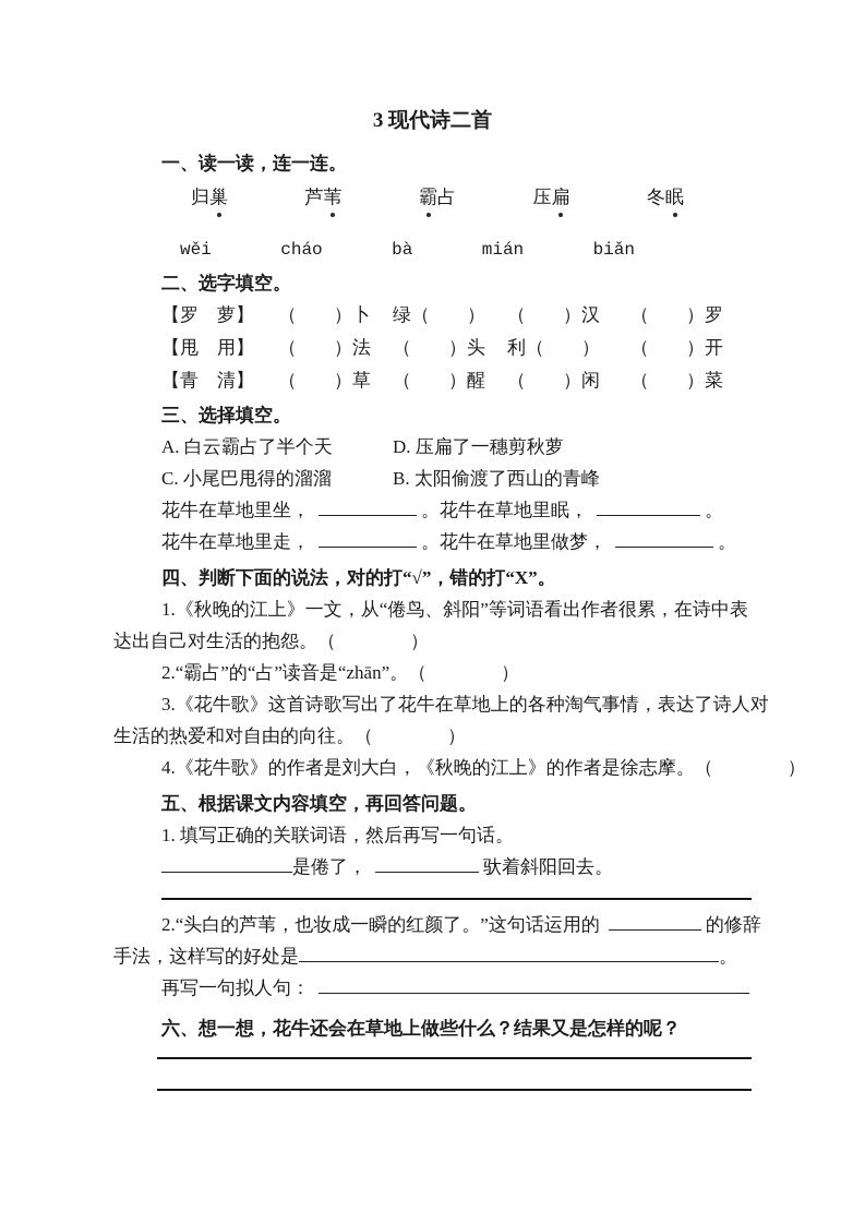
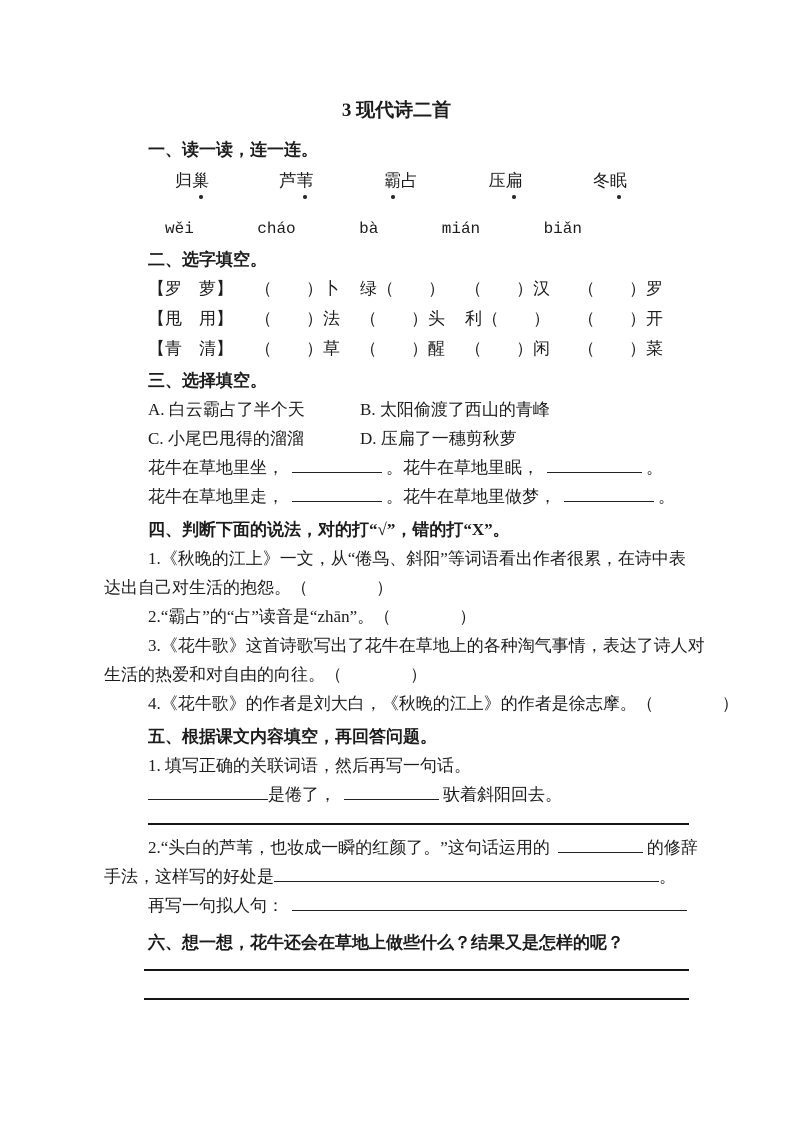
  3 现代诗二首
  一、读一读，连一连。
  归巢
  芦苇
  霸占
  压扁
  冬眠
  wěi
  cháo
  bà
  mián
  biǎn
  二、选字填空。
  【罗 萝】
  （ ）卜
  绿（ ）
  （ ）汉
  （ ）罗
  【甩 用】
  （ ）法
  （ ）头
  利（ ）
  （ ）开
  【青 清】
  （ ）草
  （ ）醒
  （ ）闲
  （ ）菜
  三、选择填空。
  A. 白云霸占了半个天
- D. 压扁了一穗剪秋萝
+ B. 太阳偷渡了西山的青峰
  C. 小尾巴甩得的溜溜
- B. 太阳偷渡了西山的青峰
+ D. 压扁了一穗剪秋萝
  花牛在草地里坐， 。花牛在草地里眠， 。
  花牛在草地里走， 。花牛在草地里做梦， 。
  四、判断下面的说法，对的打“√”，错的打“X”。
  1.《秋晚的江上》一文，从“倦鸟、斜阳”等词语看出作者很累，在诗中表
  达出自己对生活的抱怨。（ ）
  2.“霸占”的“占”读音是“zhān”。（ ）
  3.《花牛歌》这首诗歌写出了花牛在草地上的各种淘气事情，表达了诗人对
  生活的热爱和对自由的向往。（ ）
  4.《花牛歌》的作者是刘大白，《秋晚的江上》的作者是徐志摩。（ ）
  五、根据课文内容填空，再回答问题。
  1. 填写正确的关联词语，然后再写一句话。
  是倦了， 驮着斜阳回去。
  2.“头白的芦苇，也妆成一瞬的红颜了。”这句话运用的 的修辞
  手法，这样写的好处是 。
  再写一句拟人句：
  六、想一想，花牛还会在草地上做些什么？结果又是怎样的呢？
